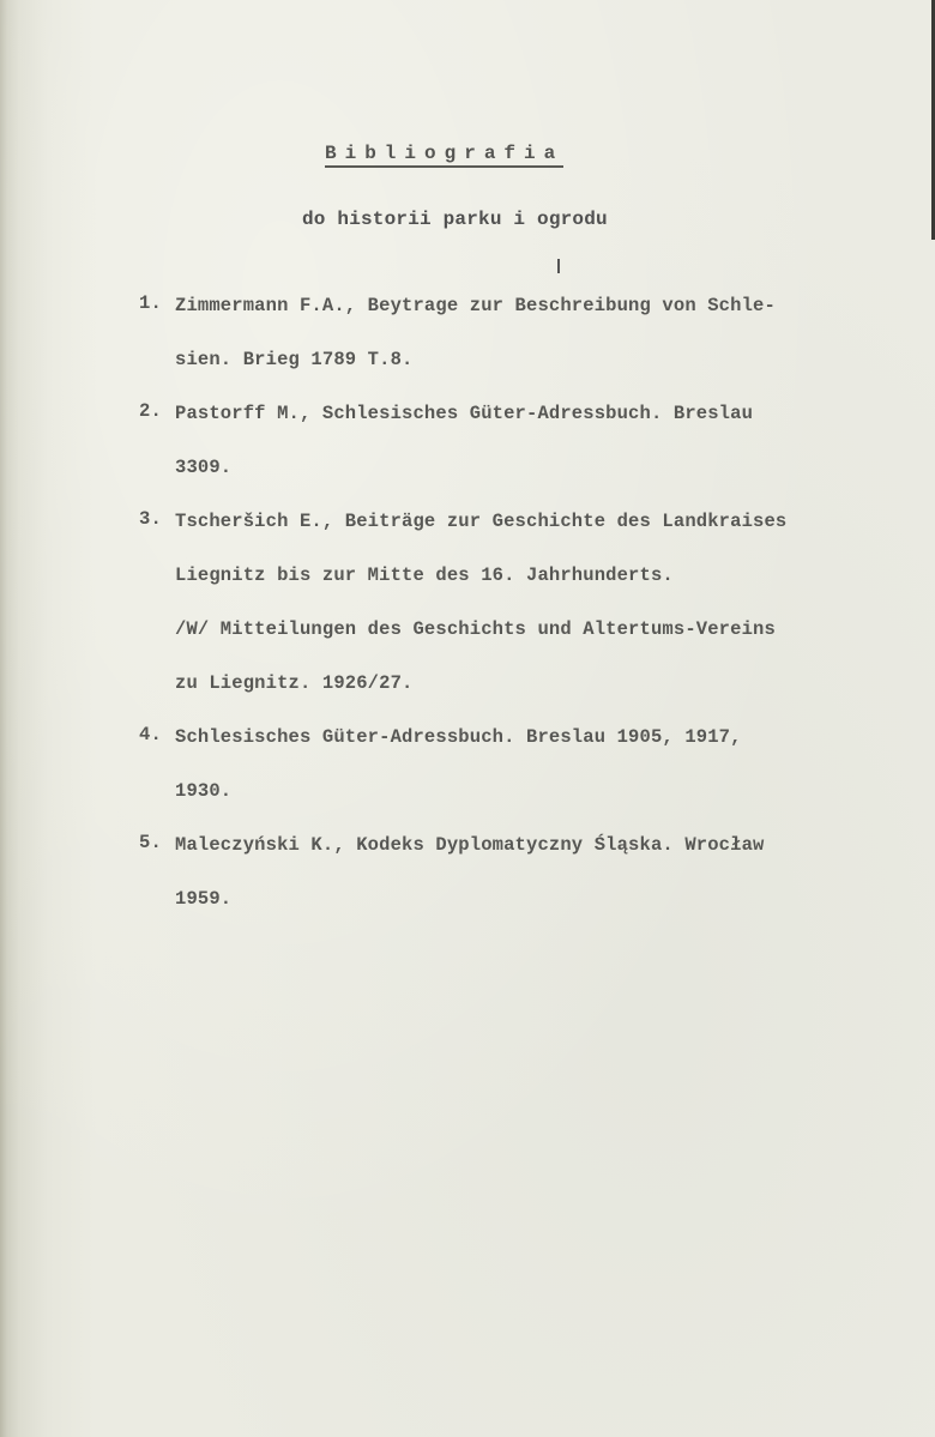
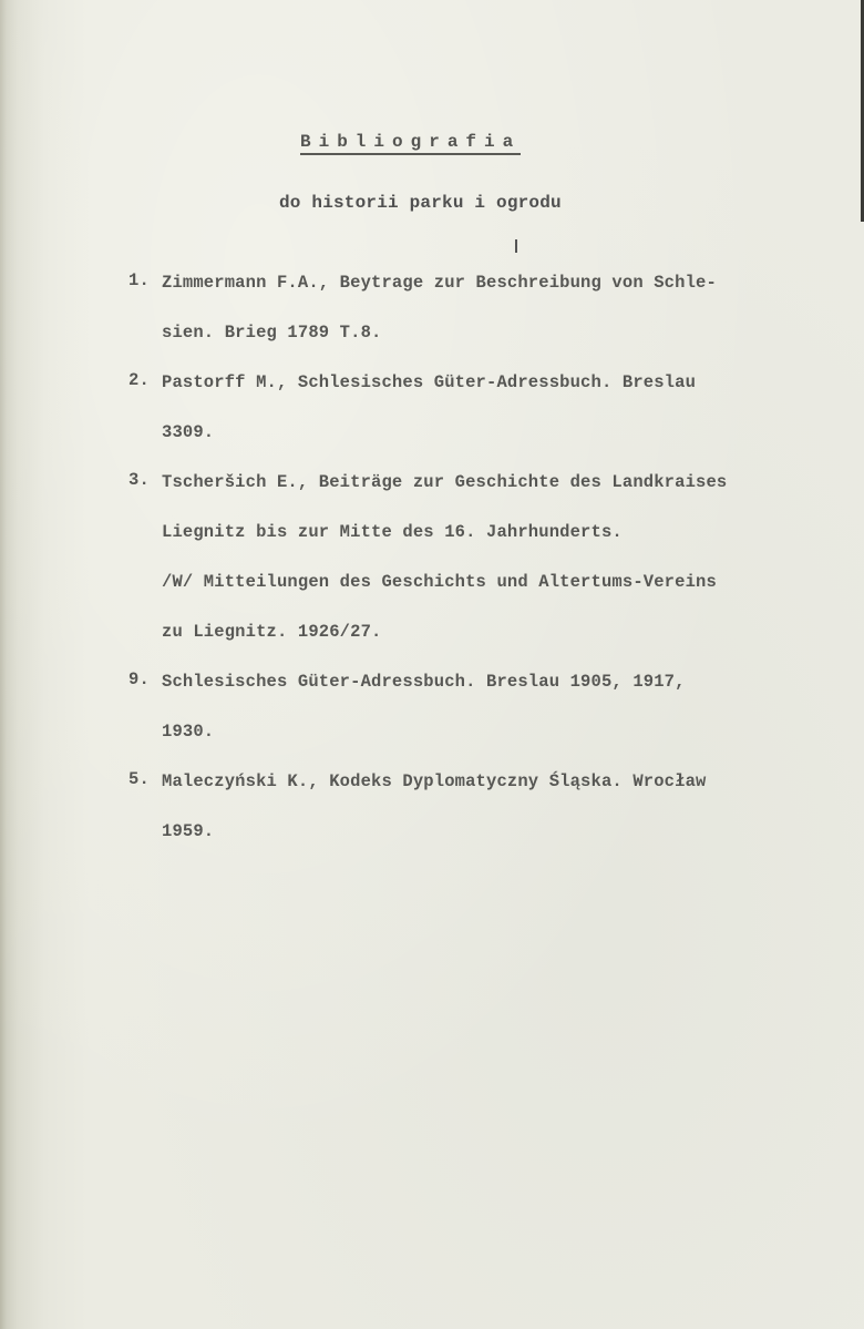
  Bibliografia
  do historii parku i ogrodu
  1.
  Zimmermann F.A., Beytrage zur Beschreibung von Schle-
  sien. Brieg 1789 T.8.
  2.
  Pastorff M., Schlesisches Güter-Adressbuch. Breslau
  3309.
  3.
  Tscheršich E., Beiträge zur Geschichte des Landkraises
  Liegnitz bis zur Mitte des 16. Jahrhunderts.
  /W/ Mitteilungen des Geschichts und Altertums-Vereins
  zu Liegnitz. 1926/27.
- 4.
+ 9.
  Schlesisches Güter-Adressbuch. Breslau 1905, 1917,
  1930.
  5.
  Maleczyński K., Kodeks Dyplomatyczny Śląska. Wrocław
  1959.
